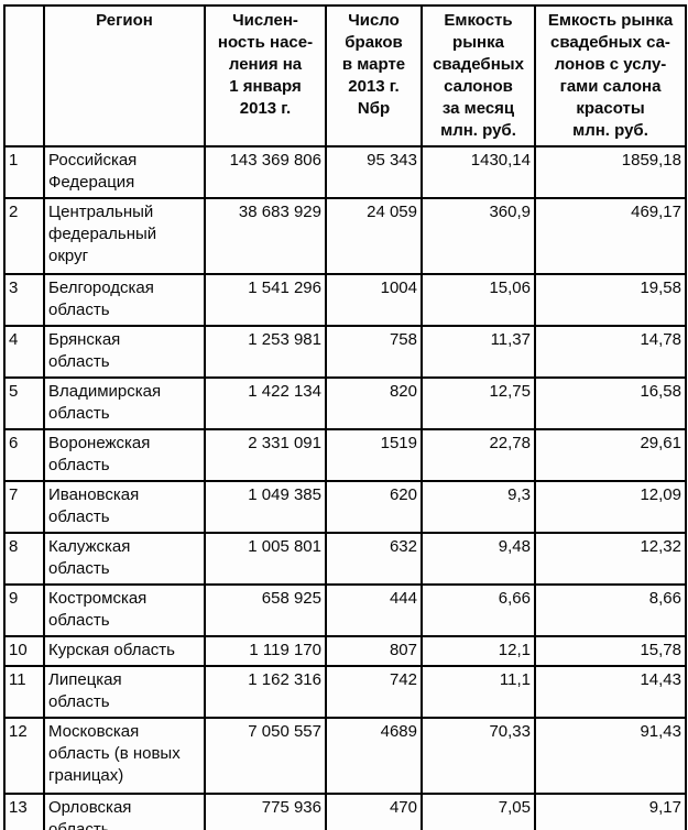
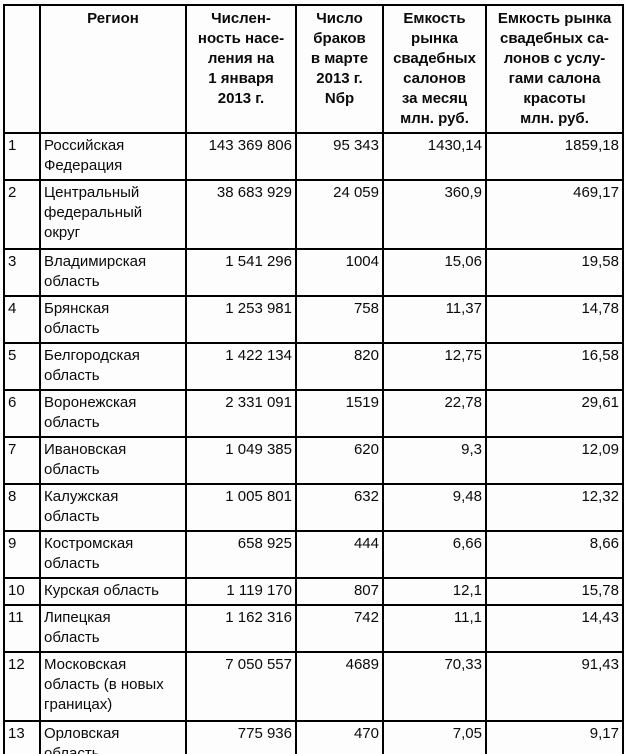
  	Регион	Числен- ность насе- ления на 1 января 2013 г.	Число браков в марте 2013 г. Nбр	Емкость рынка свадебных салонов за месяц млн. руб.	Емкость рынка свадебных са- лонов с услу- гами салона красоты млн. руб.
  1	Российская Федерация	143 369 806	95 343	1430,14	1859,18
  2	Центральный федеральный округ	38 683 929	24 059	360,9	469,17
- 3	Белгородская область	1 541 296	1004	15,06	19,58
+ 3	Владимирская область	1 541 296	1004	15,06	19,58
  4	Брянская область	1 253 981	758	11,37	14,78
- 5	Владимирская область	1 422 134	820	12,75	16,58
+ 5	Белгородская область	1 422 134	820	12,75	16,58
  6	Воронежская область	2 331 091	1519	22,78	29,61
  7	Ивановская область	1 049 385	620	9,3	12,09
  8	Калужская область	1 005 801	632	9,48	12,32
  9	Костромская область	658 925	444	6,66	8,66
  10	Курская область	1 119 170	807	12,1	15,78
  11	Липецкая область	1 162 316	742	11,1	14,43
  12	Московская область (в новых границах)	7 050 557	4689	70,33	91,43
  13	Орловская	775 936	470	7,05	9,17
